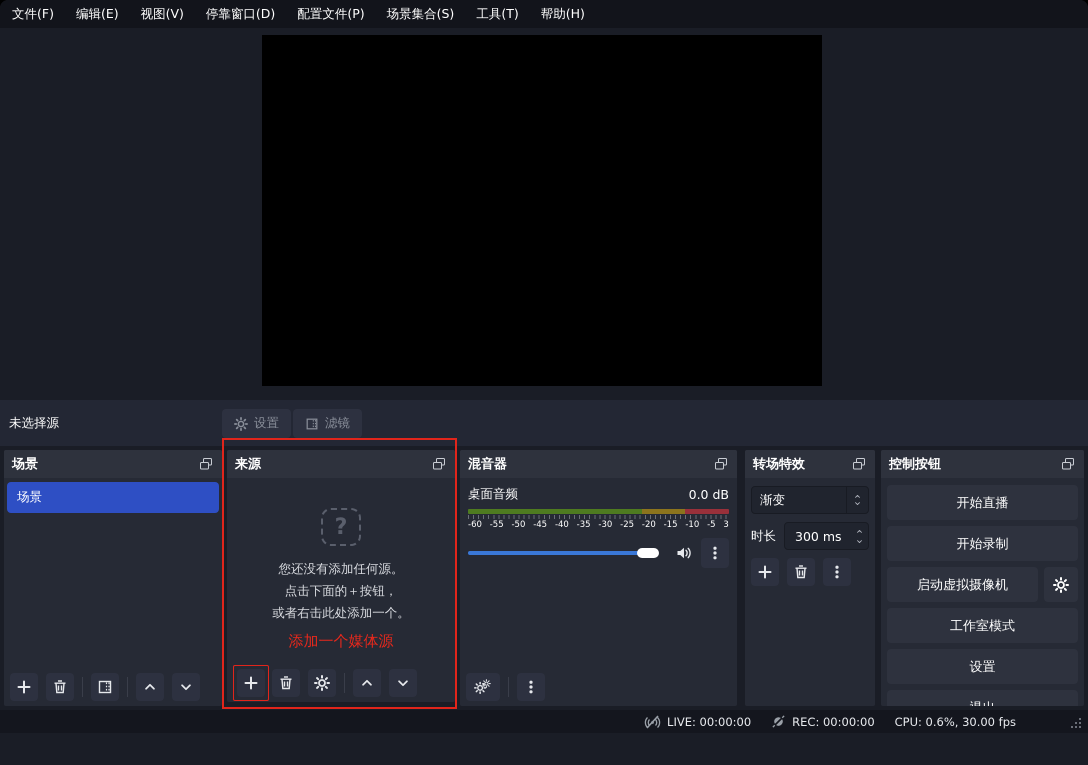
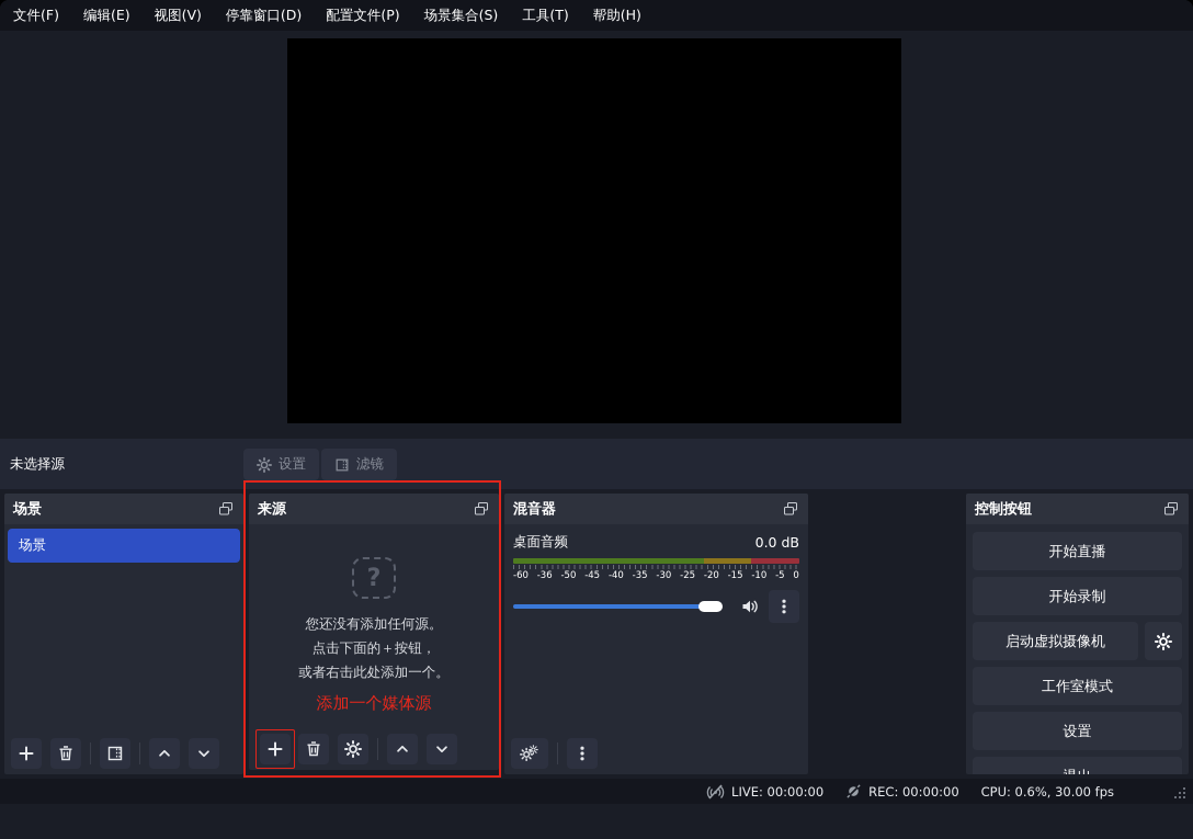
  文件(F)
  编辑(E)
  视图(V)
  停靠窗口(D)
  配置文件(P)
  场景集合(S)
  工具(T)
  帮助(H)
  未选择源
  设置
  滤镜
  场景
  场景
  来源
  ?
  您还没有添加任何源。
  点击下面的＋按钮，
  或者右击此处添加一个。
  添加一个媒体源
  混音器
  桌面音频
  0.0 dB
  -60
- -55
+ -36
  -50
  -45
  -40
  -35
  -30
  -25
  -20
  -15
  -10
  -5
- 3
+ 0
- 转场特效
- 渐变
- 时长
- 300 ms
  控制按钮
  开始直播
  开始录制
  启动虚拟摄像机
  工作室模式
  设置
  LIVE: 00:00:00
  REC: 00:00:00
  CPU: 0.6%, 30.00 fps
